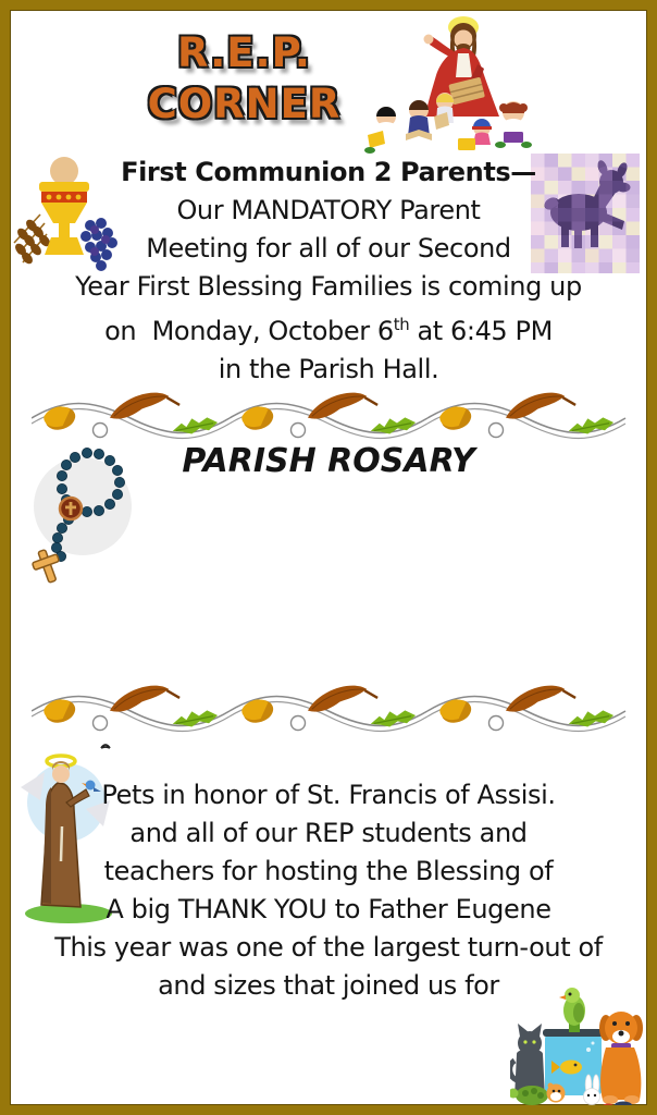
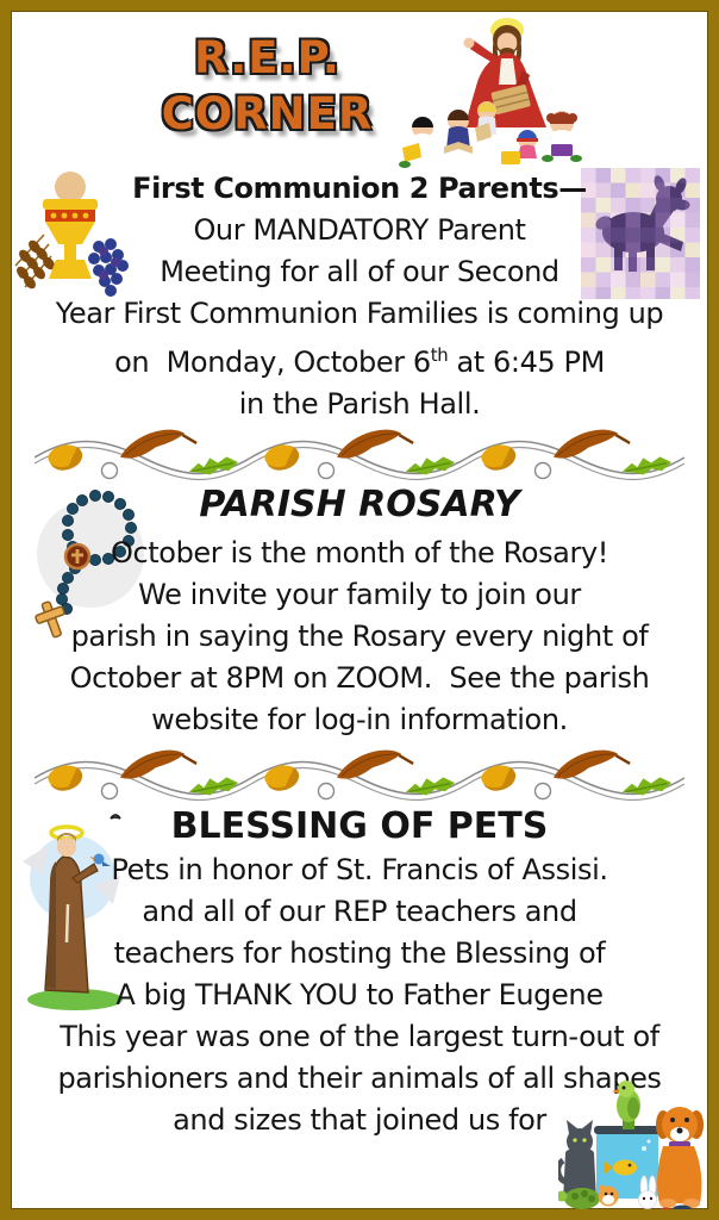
  R.E.P.
  CORNER
  First Communion 2 Parents—
  Our MANDATORY Parent
  Meeting for all of our Second
- Year First Blessing Families is coming up
+ Year First Communion Families is coming up
  on Monday, October 6th at 6:45 PM
  in the Parish Hall.
  PARISH ROSARY
+ October is the month of the Rosary!
+ We invite your family to join our
+ parish in saying the Rosary every night of
+ October at 8PM on ZOOM. See the parish
+ website for log-in information.
+ BLESSING OF PETS
  Pets in honor of St. Francis of Assisi.
- and all of our REP students and
+ and all of our REP teachers and
  teachers for hosting the Blessing of
  A big THANK YOU to Father Eugene
  This year was one of the largest turn-out of
+ parishioners and their animals of all shapes
  and sizes that joined us for
